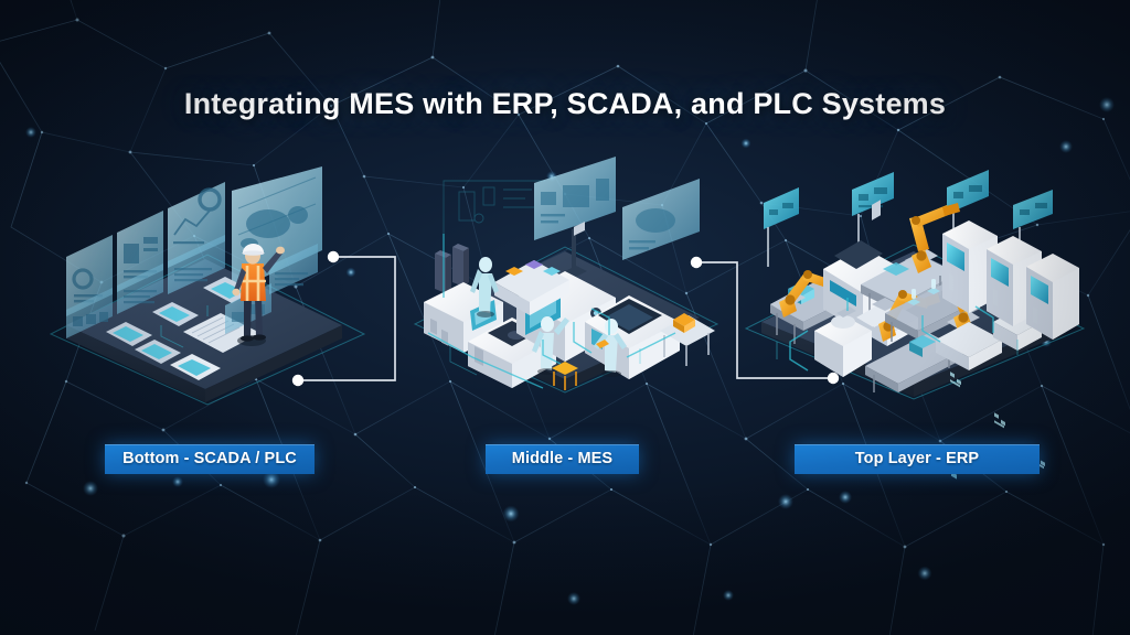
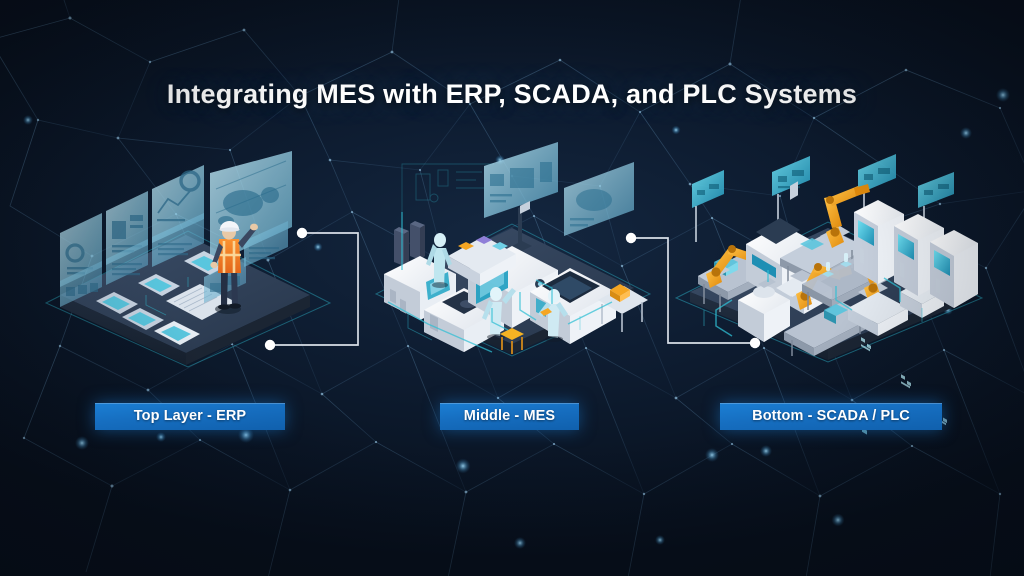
- Bottom - SCADA / PLC
+ Top Layer - ERP
  Middle - MES
- Top Layer - ERP
+ Bottom - SCADA / PLC
